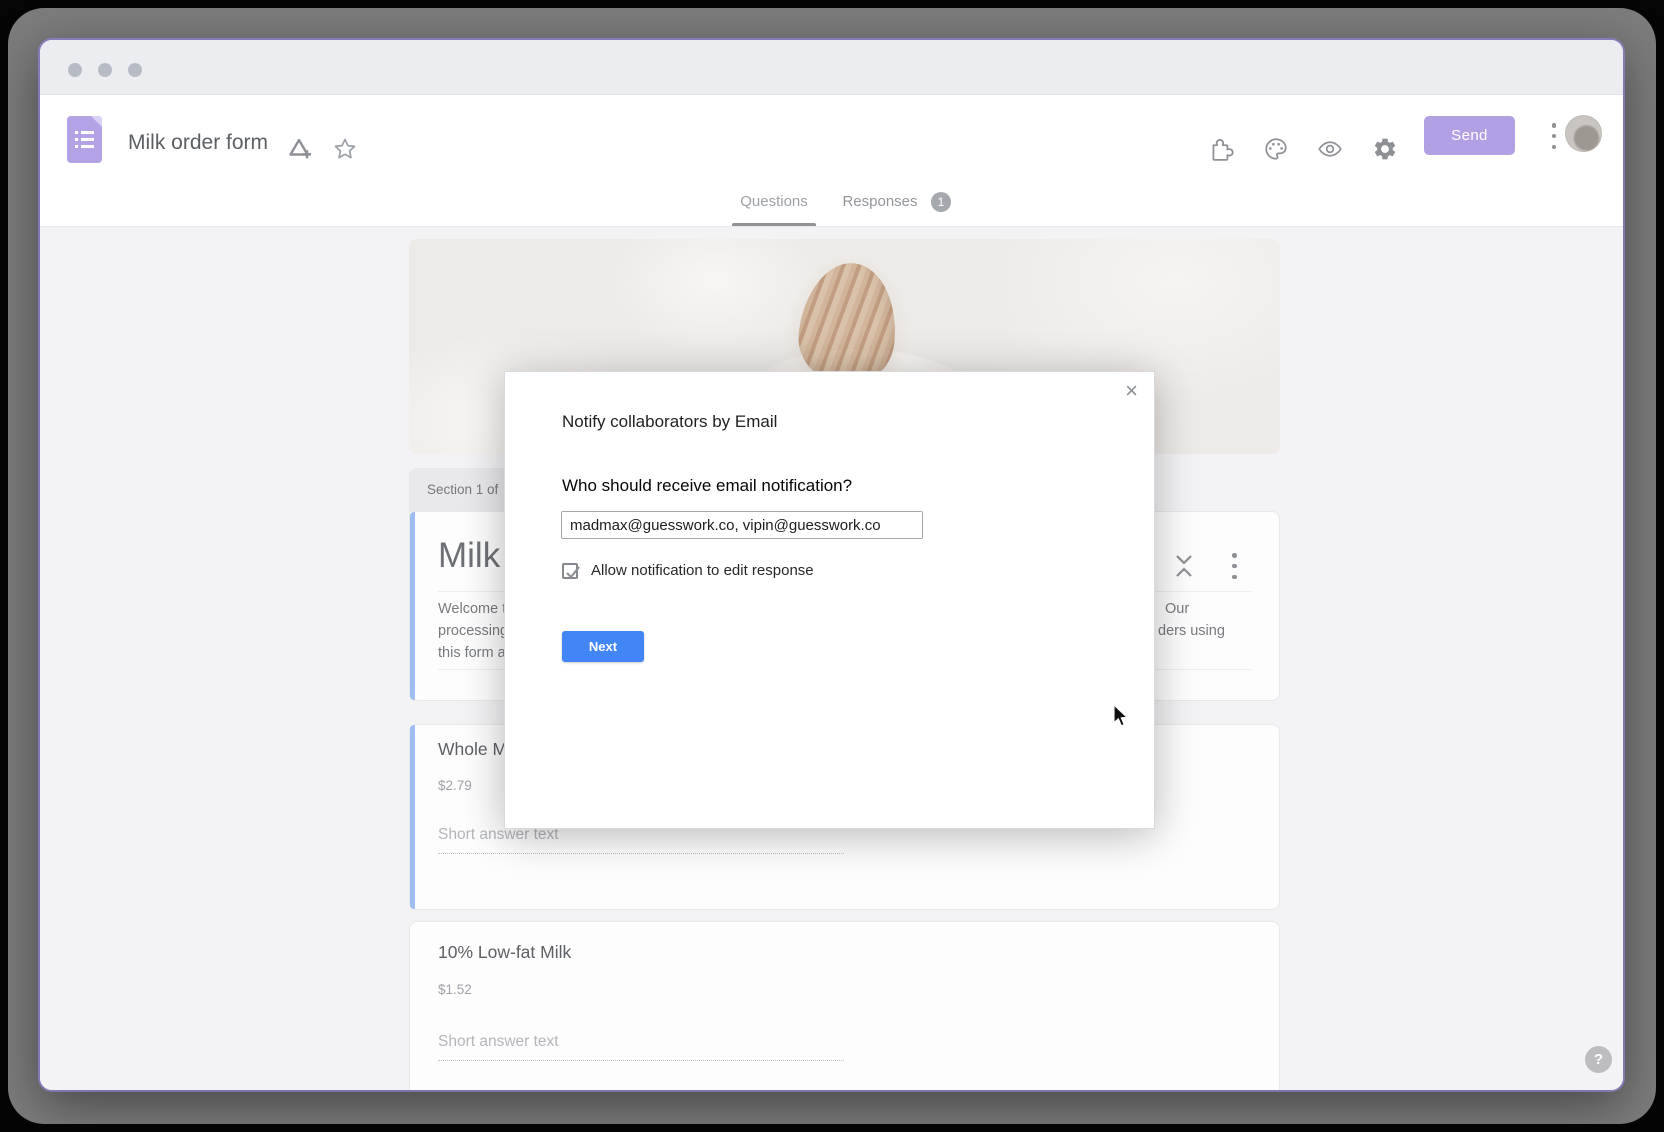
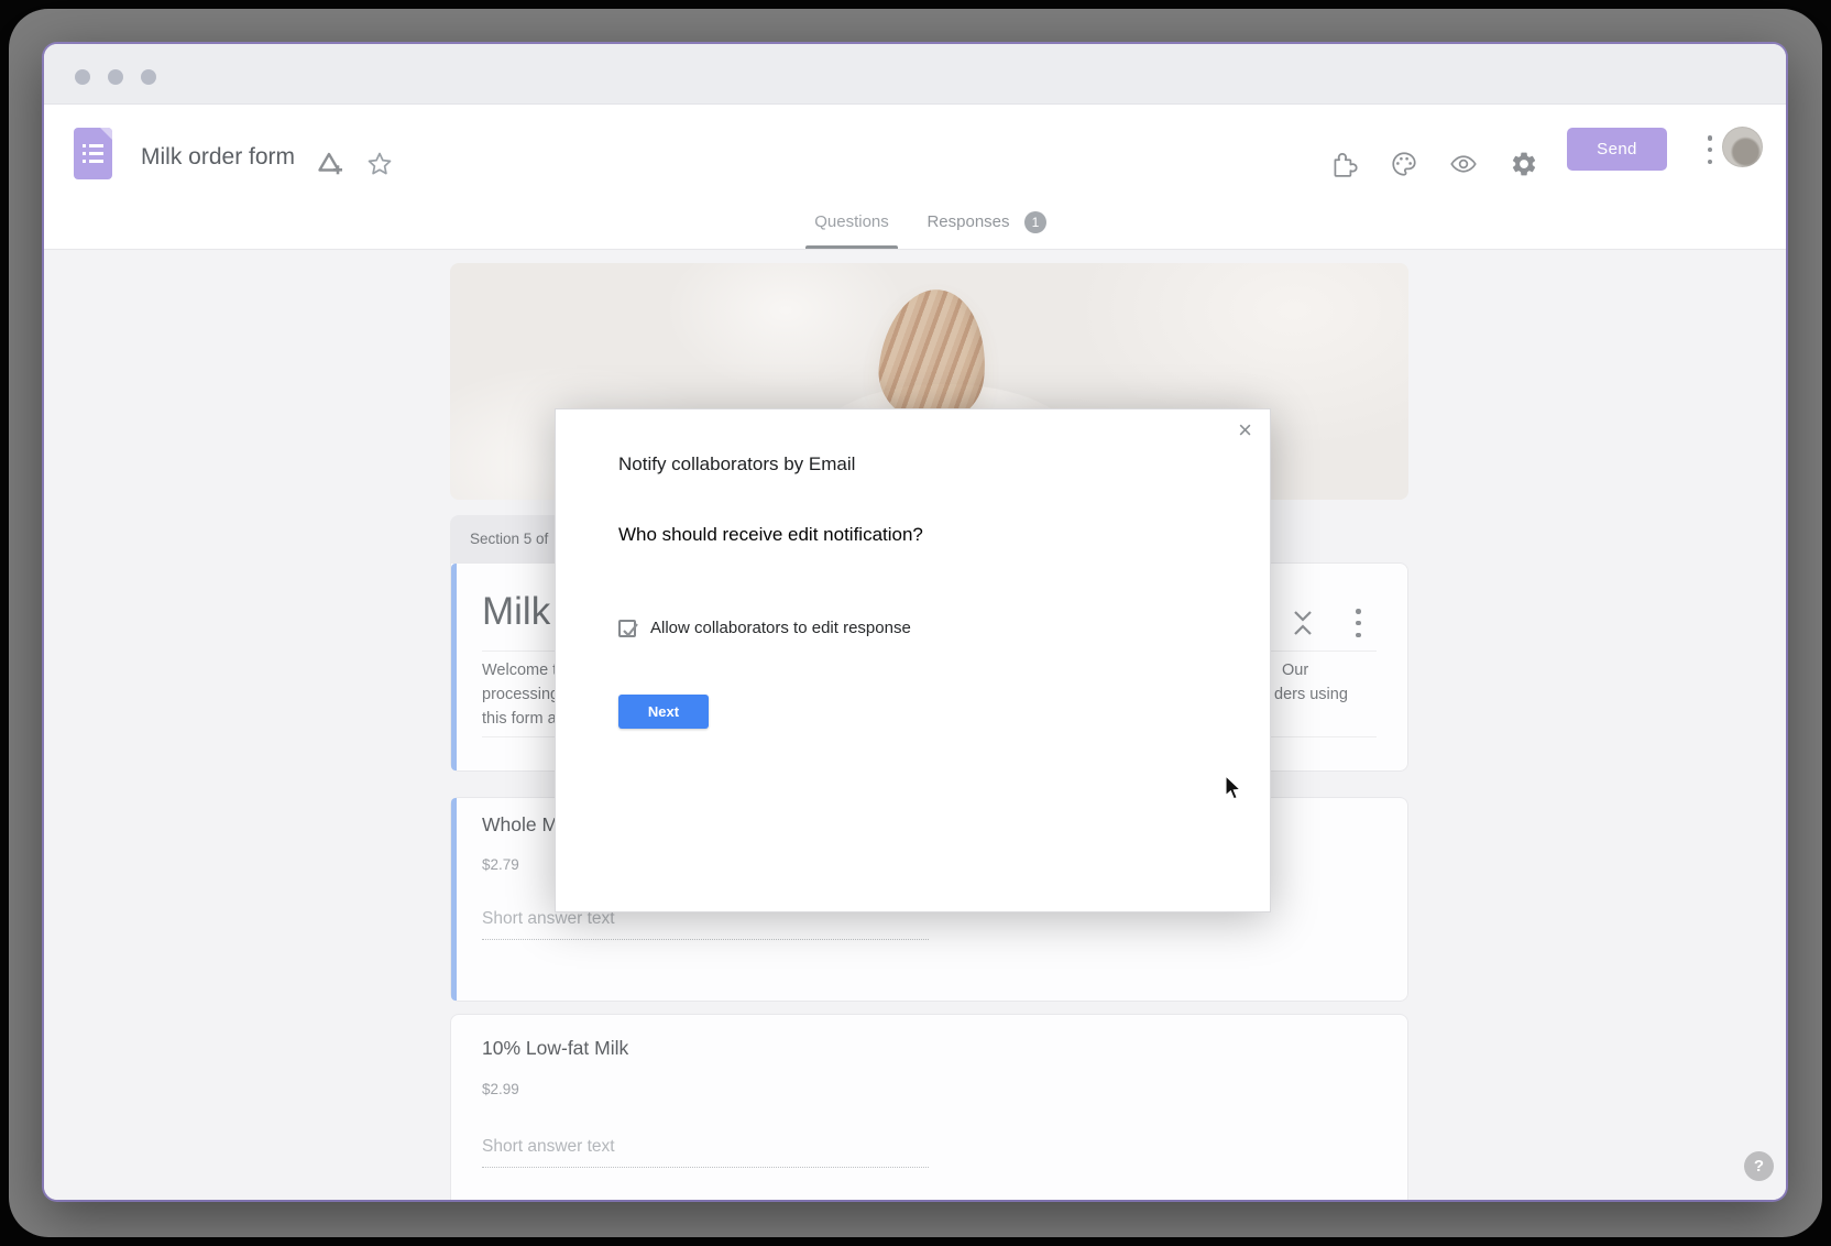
  Milk order form
  Send
  Questions
  Responses
  1
- Section 1 of
+ Section 5 of
  Milk
  Welcome
  processin
  this form a
  Our
  ders using
  Whole M
  $2.79
  Short answer text
  10% Low-fat Milk
- $1.52
+ $2.99
  Short answer text
  ×
  Notify collaborators by Email
- Who should receive email notification?
+ Who should receive edit notification?
- madmax@guesswork.co, vipin@guesswork.co
- Allow notification to edit response
+ Allow collaborators to edit response
  Next
  ?
